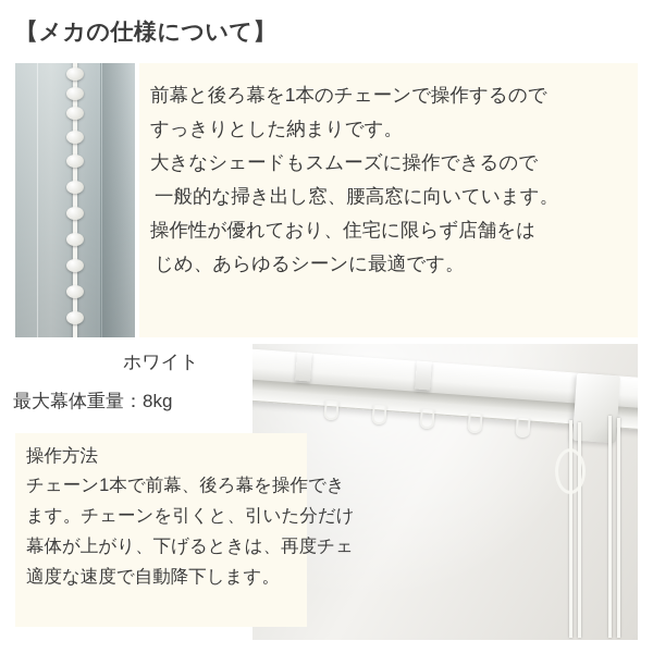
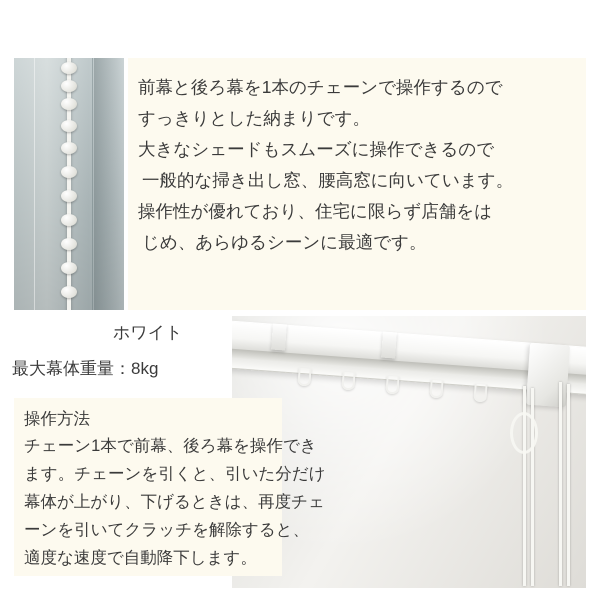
- 【メカの仕様について】
  前幕と後ろ幕を1本のチェーンで操作するので
  すっきりとした納まりです。
  大きなシェードもスムーズに操作できるので
  一般的な掃き出し窓、腰高窓に向いています。
  操作性が優れており、住宅に限らず店舗をは
  じめ、あらゆるシーンに最適です。
  ホワイト
  最大幕体重量：8kg
  操作方法
  チェーン1本で前幕、後ろ幕を操作でき
  ます。チェーンを引くと、引いた分だけ
  幕体が上がり、下げるときは、再度チェ
+ ーンを引いてクラッチを解除すると、
  適度な速度で自動降下します。
